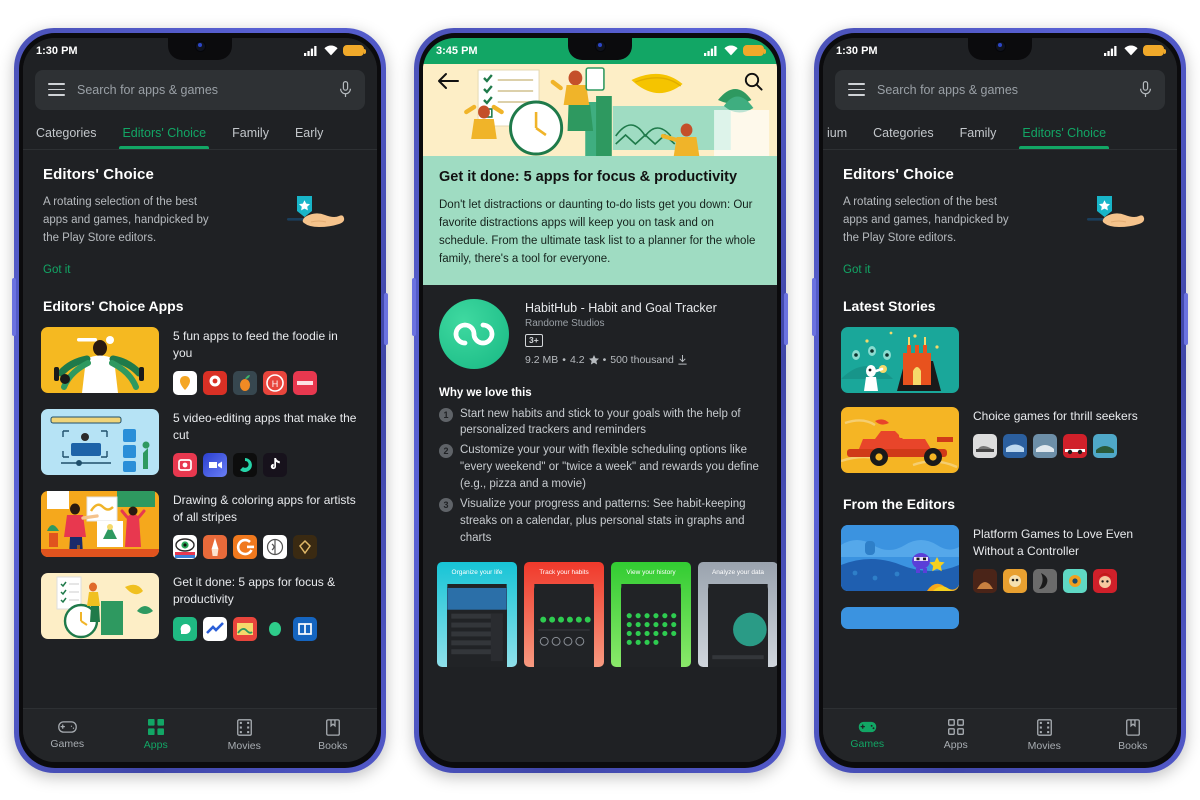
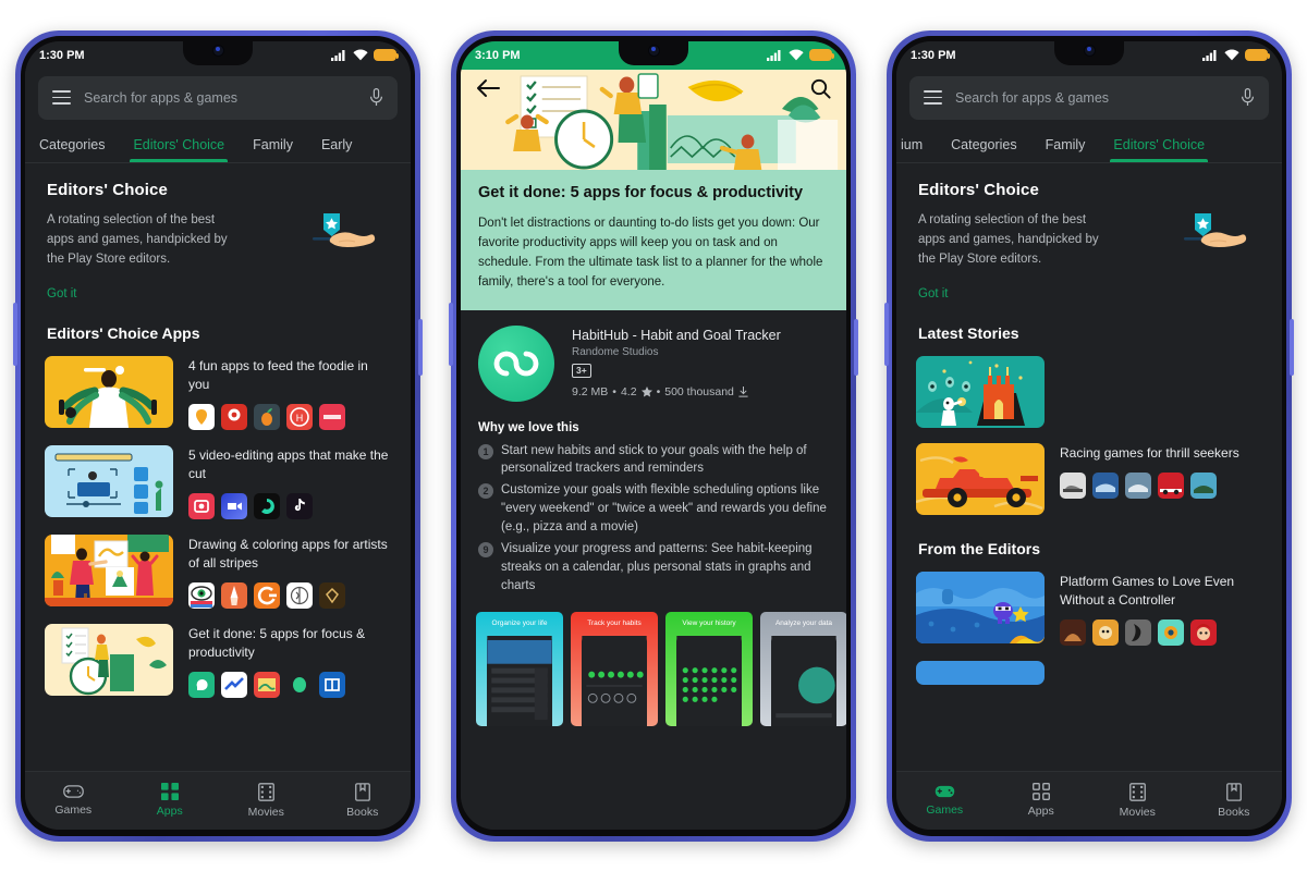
  1:30 PM
  Search for apps & games
  Categories
  Editors' Choice
  Family
  Early
  Editors' Choice
  A rotating selection of the best apps and games, handpicked by the Play Store editors.
  Got it
  Editors' Choice Apps
- 5 fun apps to feed the foodie in you
+ 4 fun apps to feed the foodie in you
  H
  5 video-editing apps that make the cut
  Drawing & coloring apps for artists of all stripes
  Get it done: 5 apps for focus & productivity
  Games
  Apps
  Movies
  Books
- 3:45 PM
+ 3:10 PM
  Get it done: 5 apps for focus & productivity
- Don't let distractions or daunting to-do lists get you down: Our favorite distractions apps will keep you on task and on schedule. From the ultimate task list to a planner for the whole family, there's a tool for everyone.
+ Don't let distractions or daunting to-do lists get you down: Our favorite productivity apps will keep you on task and on schedule. From the ultimate task list to a planner for the whole family, there's a tool for everyone.
  HabitHub - Habit and Goal Tracker
  Randome Studios
  3+
  9.2 MB
  •
  4.2
  •
  500 thousand
  Why we love this
  1
  Start new habits and stick to your goals with the help of personalized trackers and reminders
  2
- Customize your your with flexible scheduling options like "every weekend" or "twice a week" and rewards you define (e.g., pizza and a movie)
+ Customize your goals with flexible scheduling options like "every weekend" or "twice a week" and rewards you define (e.g., pizza and a movie)
- 3
+ 9
  Visualize your progress and patterns: See habit-keeping streaks on a calendar, plus personal stats in graphs and charts
  1:30 PM
  Search for apps & games
  ium
  Categories
  Family
  Editors' Choice
  Editors' Choice
  A rotating selection of the best apps and games, handpicked by the Play Store editors.
  Got it
  Latest Stories
- Choice games for thrill seekers
+ Racing games for thrill seekers
  From the Editors
  Platform Games to Love Even Without a Controller
  Games
  Apps
  Movies
  Books
